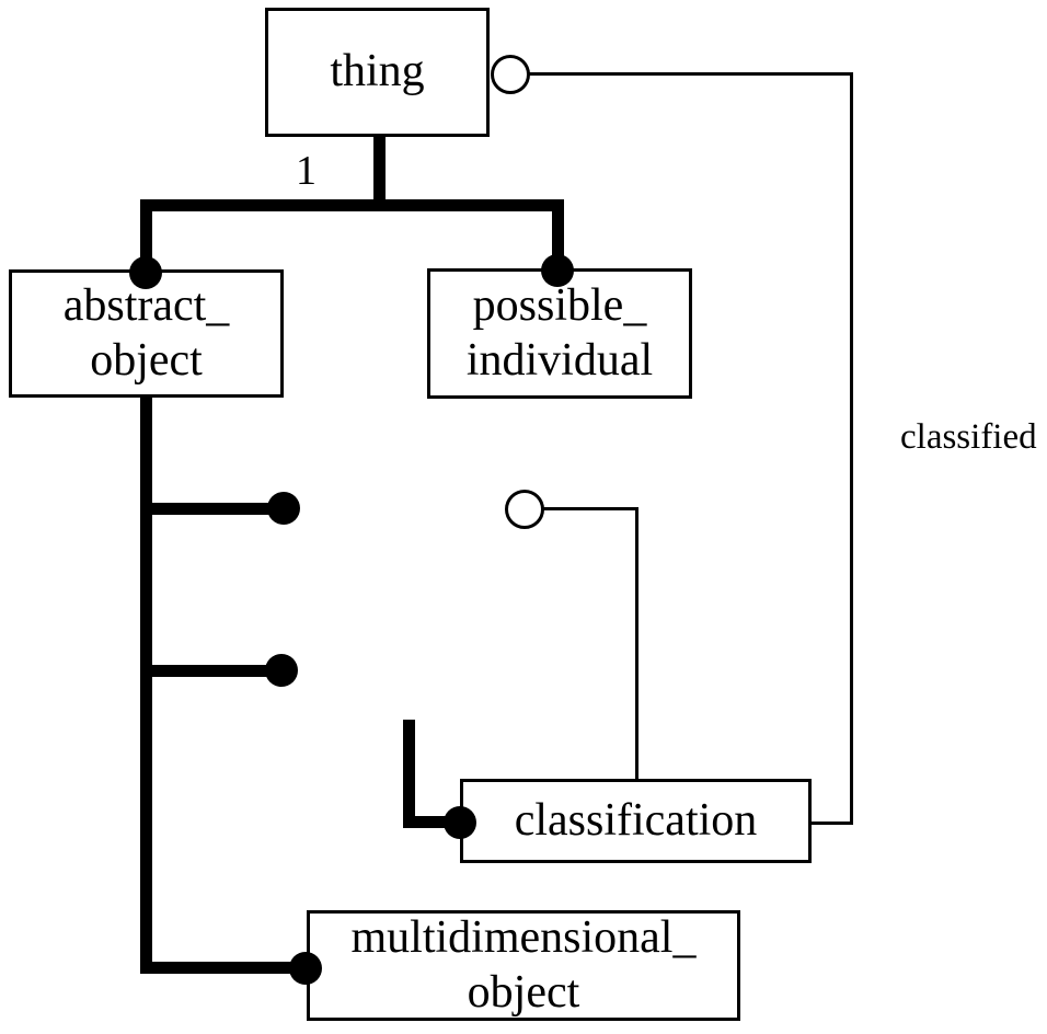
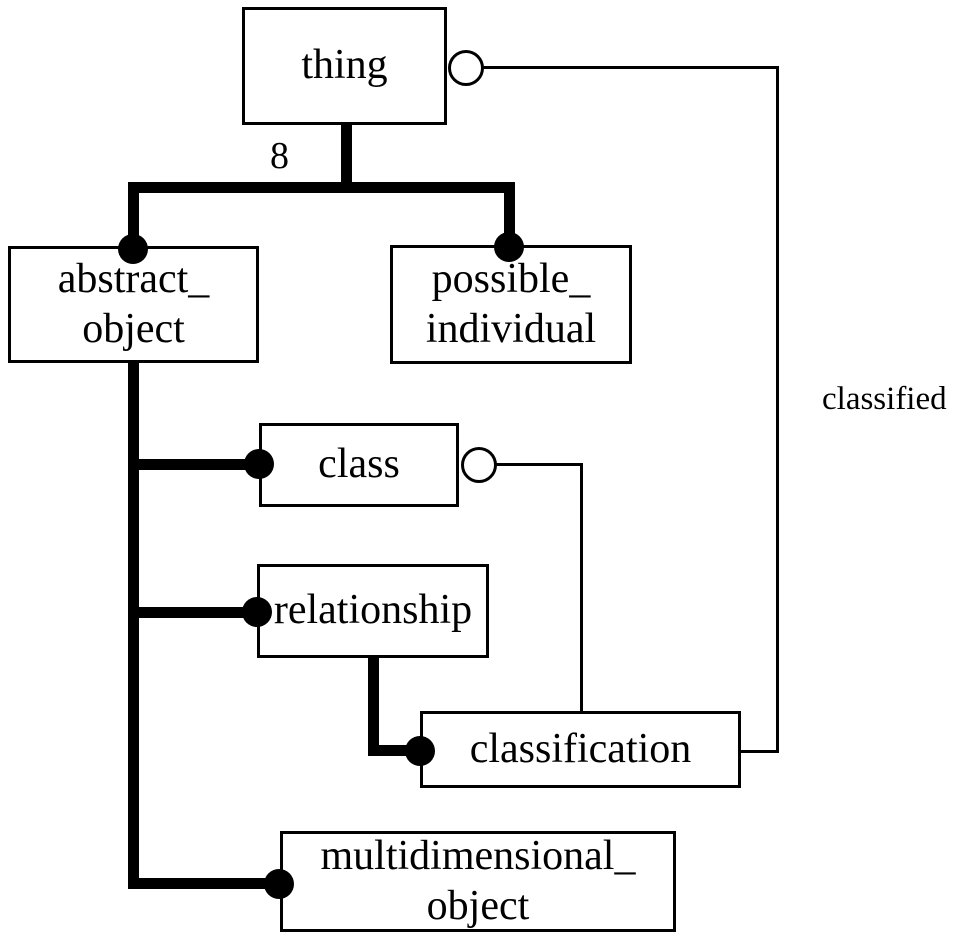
  thing
  abstract_
  object
  possible_
  individual
+ class
+ relationship
  classification
  multidimensional_
  object
- 1
+ 8
  classified
